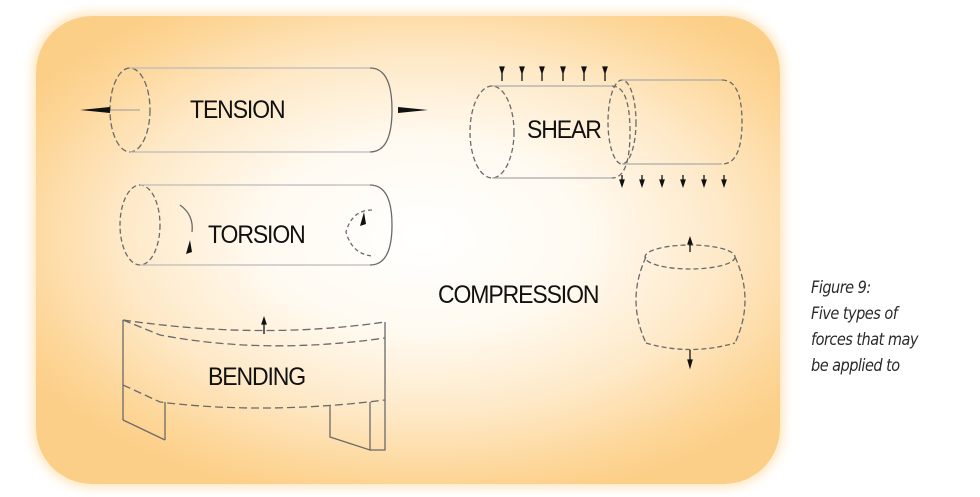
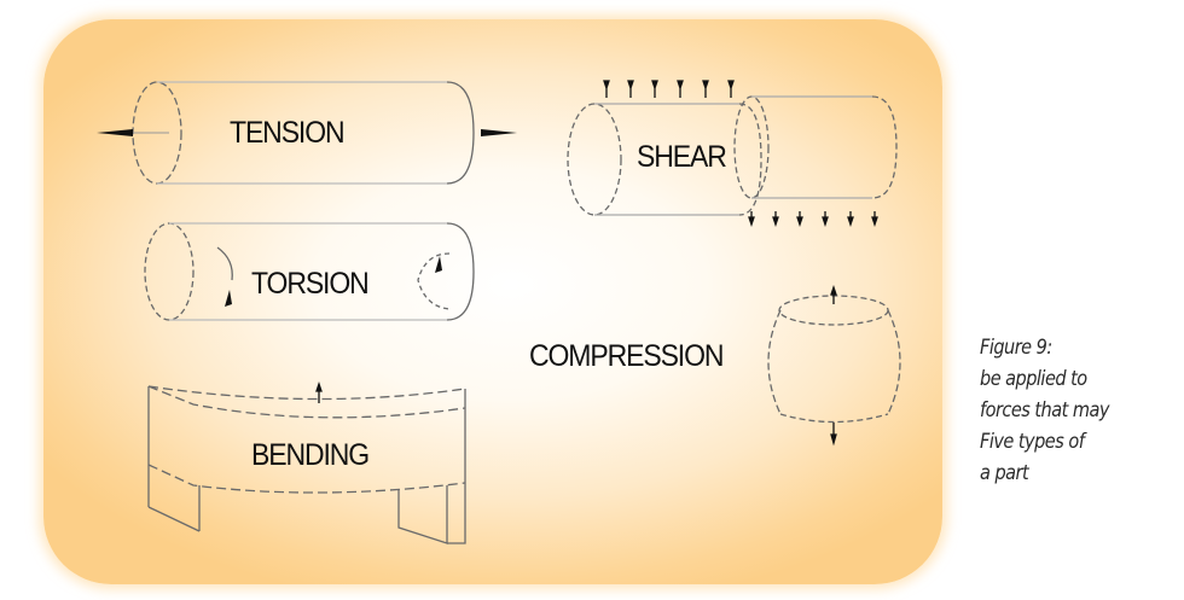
  TENSION
  SHEAR
  TORSION
  COMPRESSION
  BENDING
  Figure 9:
- Five types of
+ be applied to
  forces that may
- be applied to
+ Five types of
+ a part
